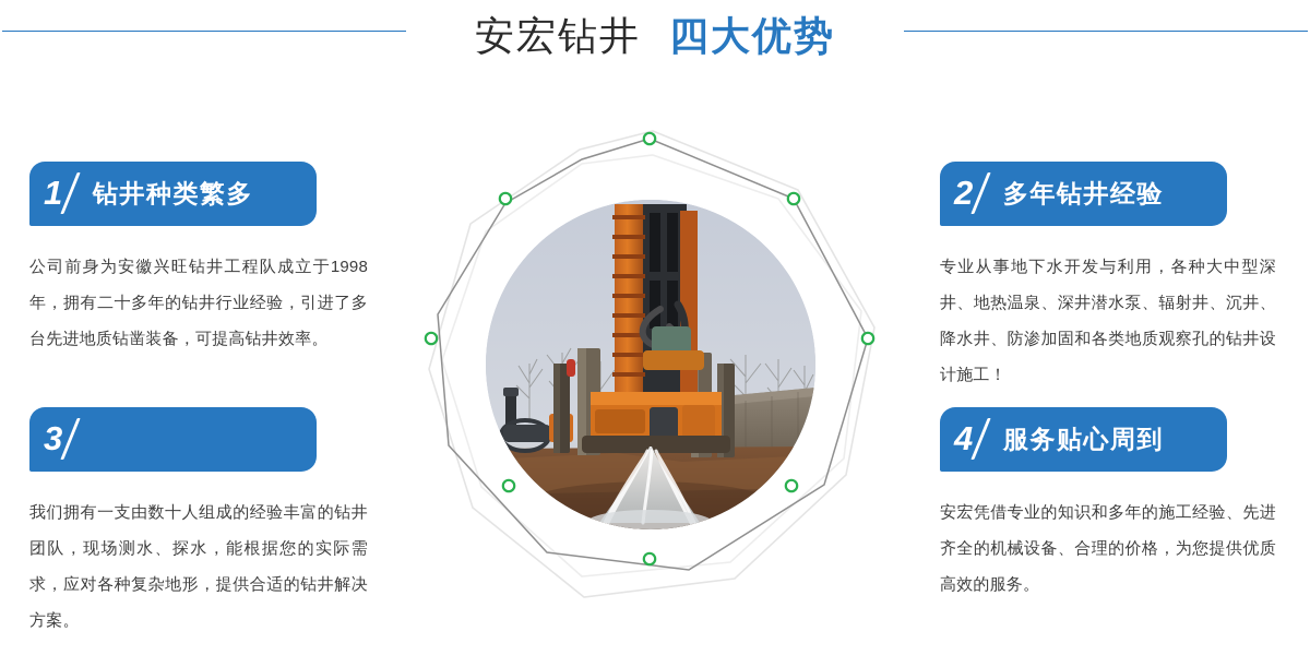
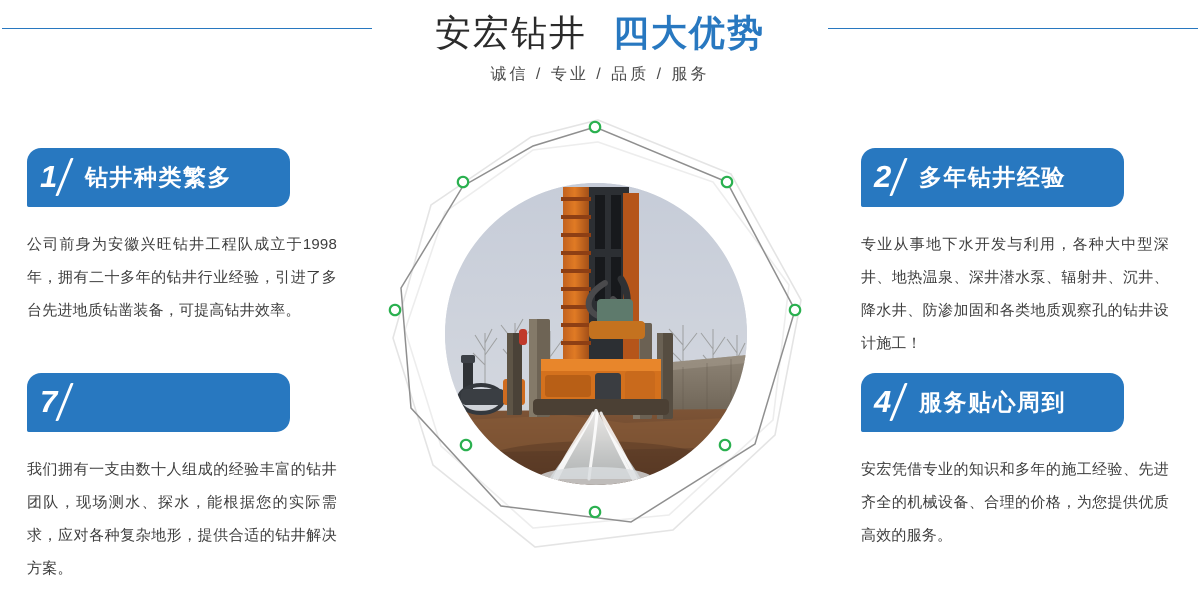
  安宏钻井 四大优势
+ 诚信 / 专业 / 品质 / 服务
  1
  钻井种类繁多
  公司前身为安徽兴旺钻井工程队成立于1998年，拥有二十多年的钻井行业经验，引进了多台先进地质钻凿装备，可提高钻井效率。
  2
  多年钻井经验
  专业从事地下水开发与利用，各种大中型深井、地热温泉、深井潜水泵、辐射井、沉井、降水井、防渗加固和各类地质观察孔的钻井设计施工！
- 3
+ 7
  我们拥有一支由数十人组成的经验丰富的钻井团队，现场测水、探水，能根据您的实际需求，应对各种复杂地形，提供合适的钻井解决方案。
  4
  服务贴心周到
  安宏凭借专业的知识和多年的施工经验、先进齐全的机械设备、合理的价格，为您提供优质高效的服务。
